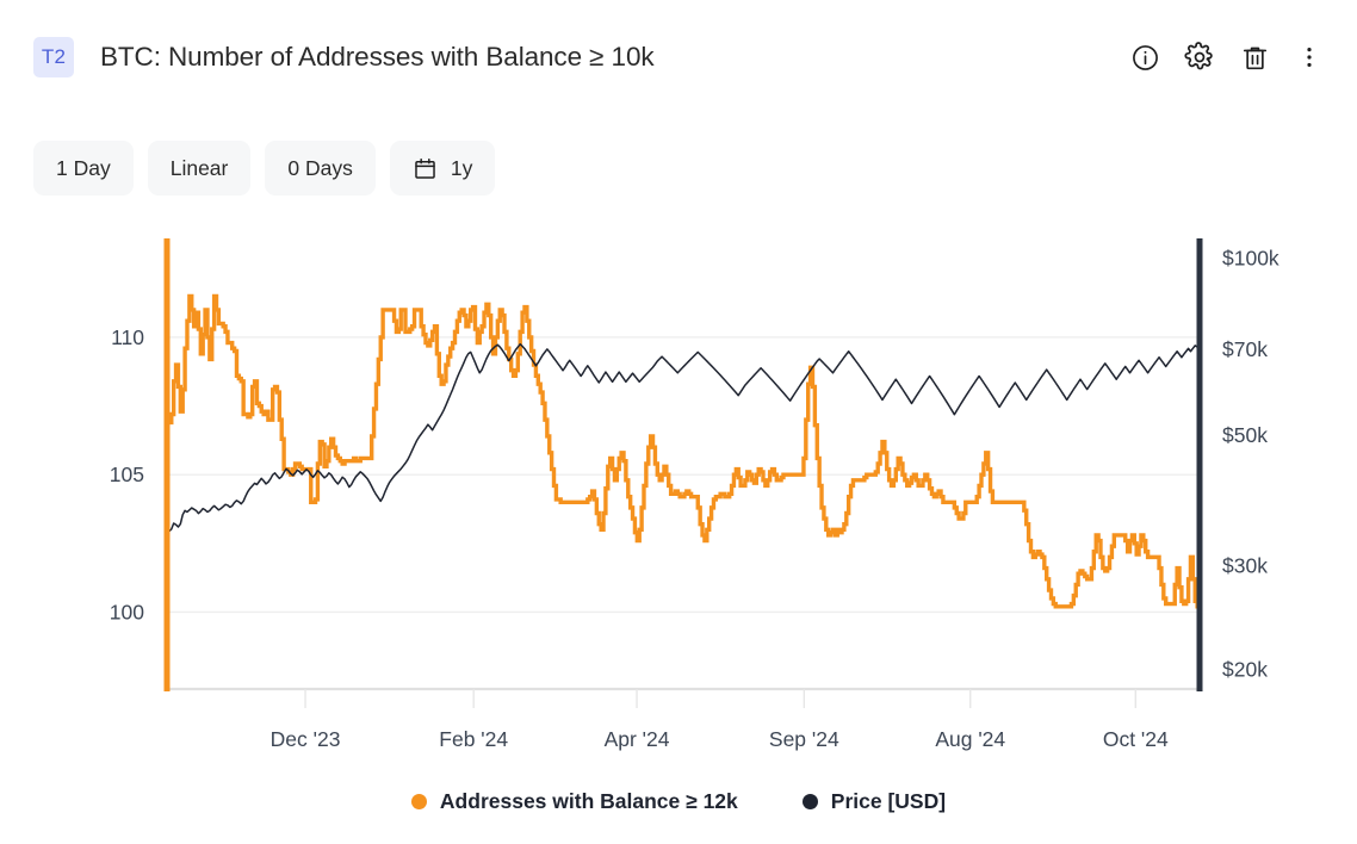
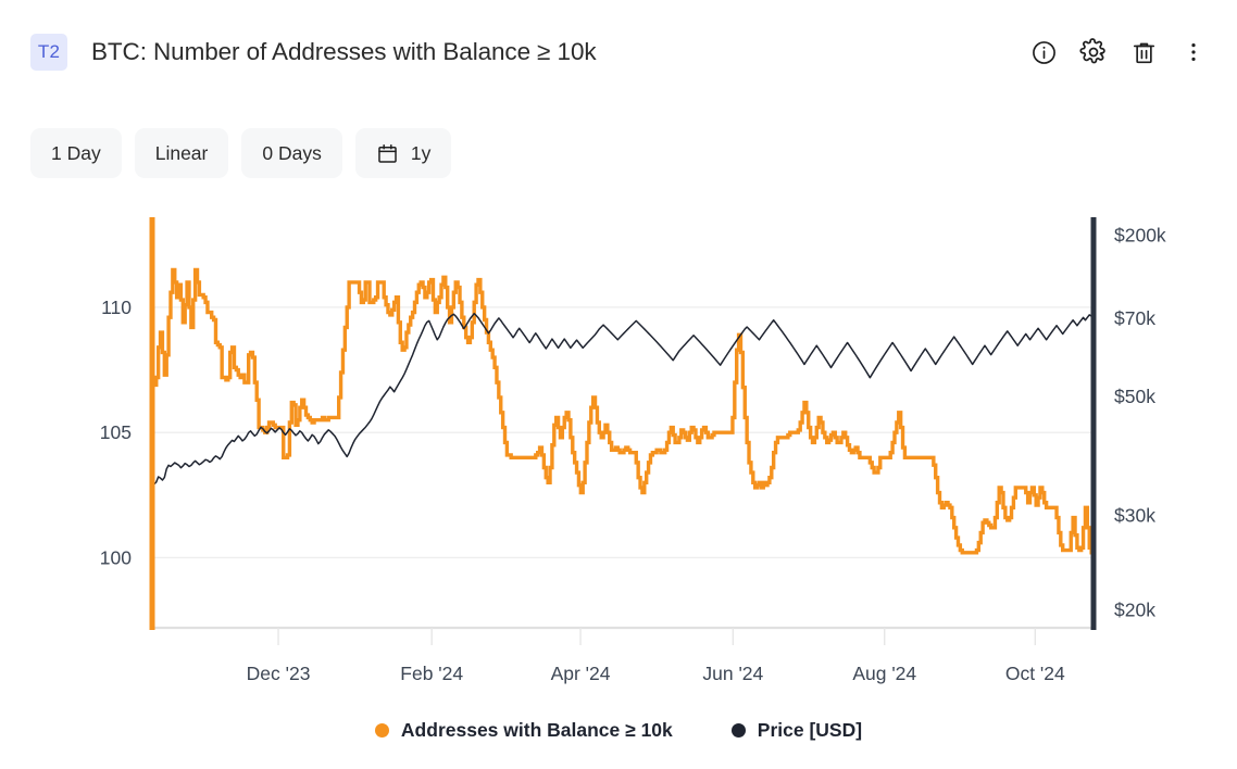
  T2
  BTC: Number of Addresses with Balance ≥ 10k
  1 Day
  Linear
  0 Days
  1y
  110
  105
  100
- $100k
+ $200k
  $70k
  $50k
  $30k
  $20k
  Dec '23
  Feb '24
  Apr '24
- Sep '24
+ Jun '24
  Aug '24
  Oct '24
- Addresses with Balance ≥ 12k
+ Addresses with Balance ≥ 10k
  Price [USD]
